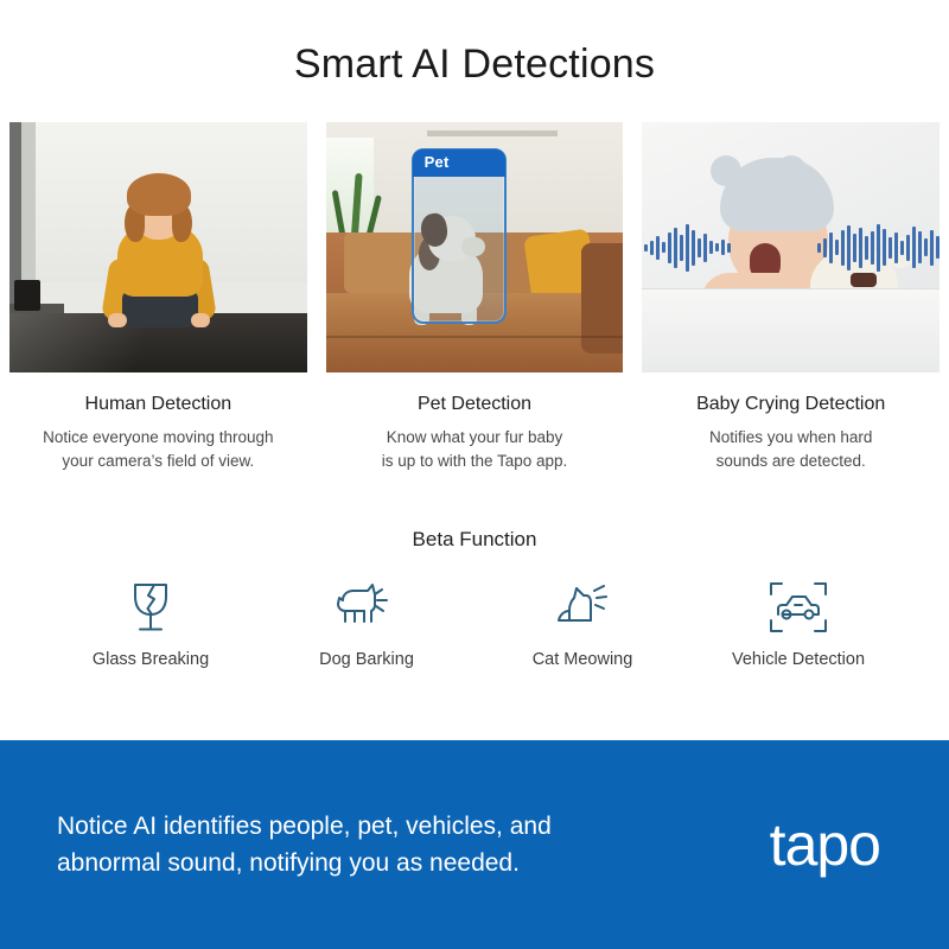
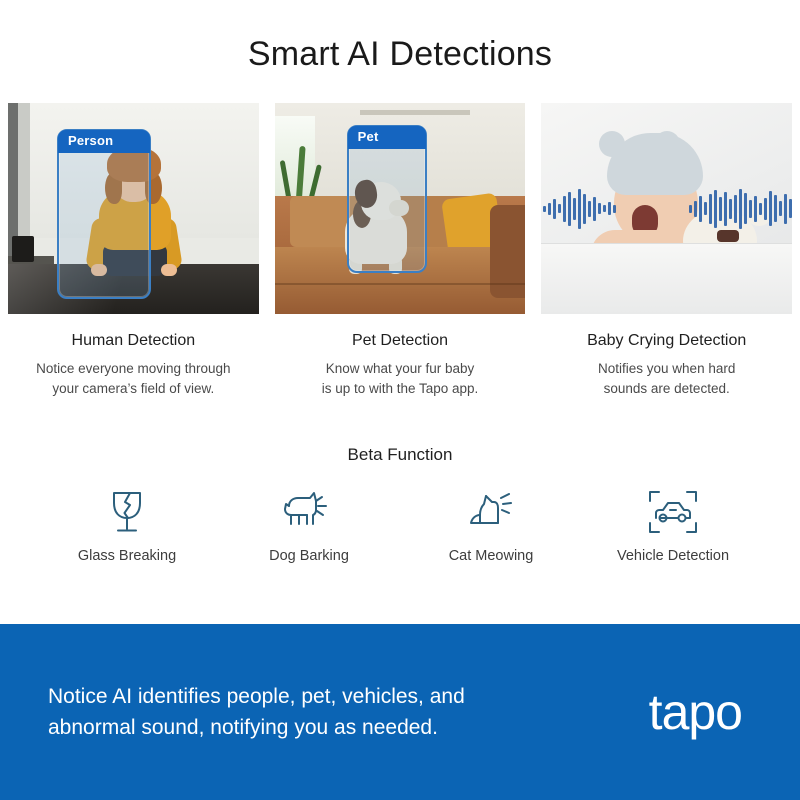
  Smart AI Detections
+ Person
  Human Detection
  Notice everyone moving through
  your camera’s field of view.
  Pet
  Pet Detection
  Know what your fur baby
  is up to with the Tapo app.
  Baby Crying Detection
  Notifies you when hard
  sounds are detected.
  Beta Function
  Glass Breaking
  Dog Barking
  Cat Meowing
  Vehicle Detection
  Notice AI identifies people, pet, vehicles, and
  abnormal sound, notifying you as needed.
  tapo
